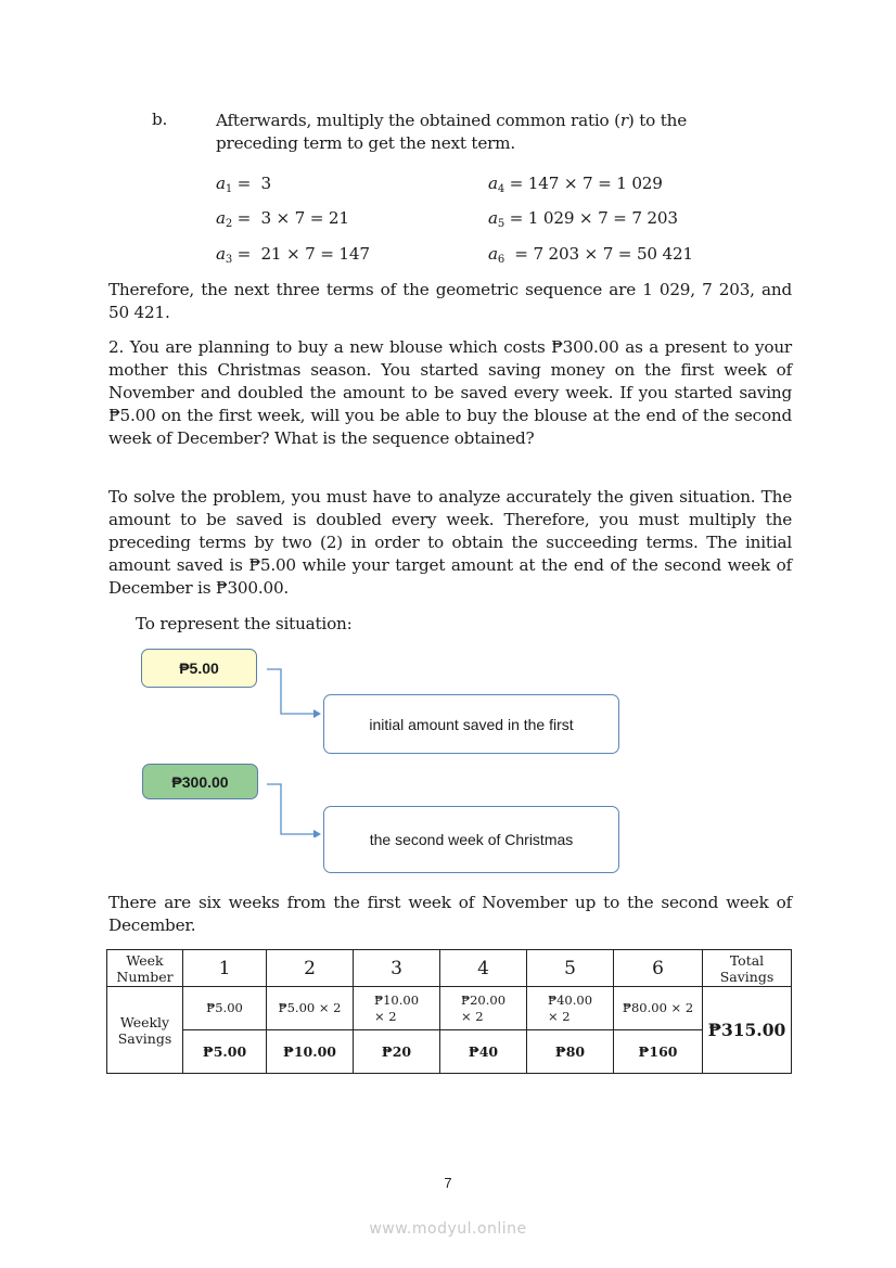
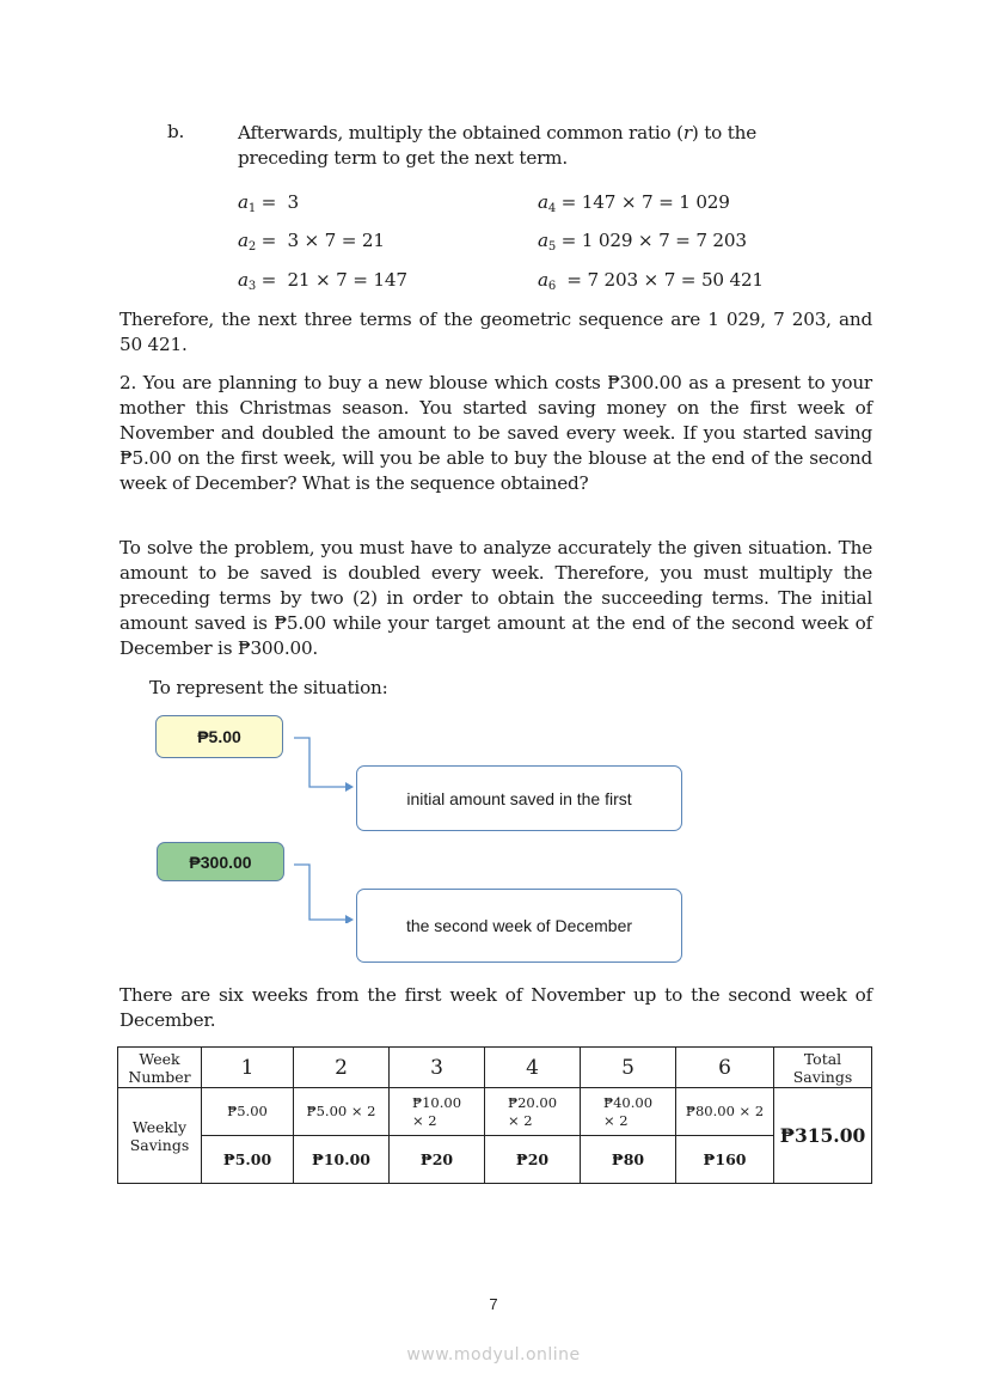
  b.
  Afterwards, multiply the obtained common ratio (r) to the preceding term to get the next term.
  a1 = 3
  a2 = 3 × 7 = 21
  a3 = 21 × 7 = 147
  a4 = 147 × 7 = 1 029
  a5 = 1 029 × 7 = 7 203
  a6 = 7 203 × 7 = 50 421
  Therefore, the next three terms of the geometric sequence are 1 029, 7 203, and 50 421.
  2. You are planning to buy a new blouse which costs ₱300.00 as a present to your mother this Christmas season. You started saving money on the first week of November and doubled the amount to be saved every week. If you started saving ₱5.00 on the first week, will you be able to buy the blouse at the end of the second week of December? What is the sequence obtained?
  To solve the problem, you must have to analyze accurately the given situation. The amount to be saved is doubled every week. Therefore, you must multiply the preceding terms by two (2) in order to obtain the succeeding terms. The initial amount saved is ₱5.00 while your target amount at the end of the second week of December is ₱300.00.
  To represent the situation:
  ₱5.00
  initial amount saved in the first
  ₱300.00
- the second week of Christmas
+ the second week of December
  There are six weeks from the first week of November up to the second week of December.
  Week Number	1	2	3	4	5	6	Total Savings
  Weekly Savings	₱5.00	₱5.00 × 2	₱10.00× 2	₱20.00× 2	₱40.00× 2	₱80.00 × 2	₱315.00
- ₱5.00	₱10.00	₱20	₱40	₱80	₱160
+ ₱5.00	₱10.00	₱20	₱20	₱80	₱160
  7
  www.modyul.online
